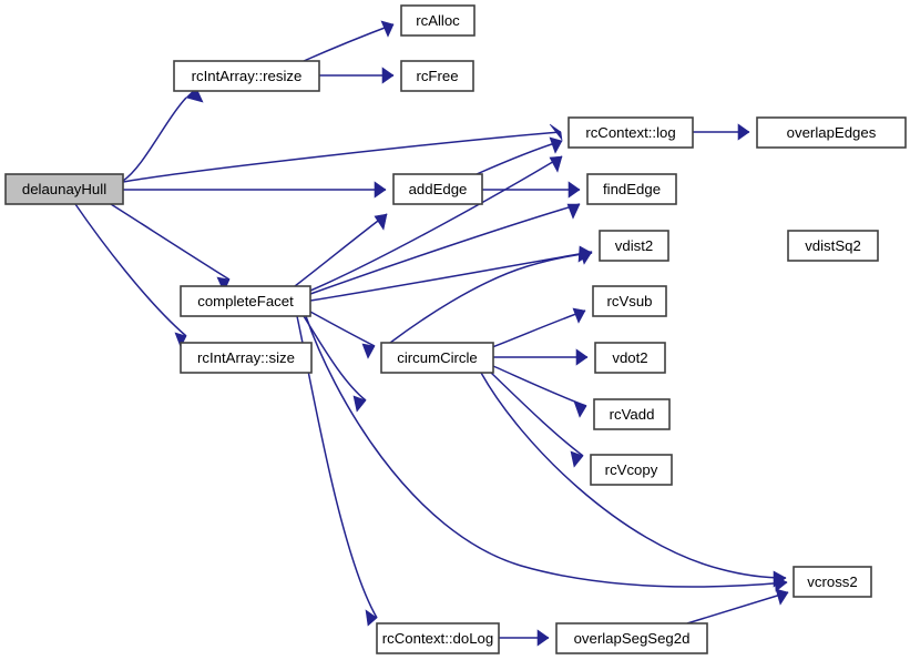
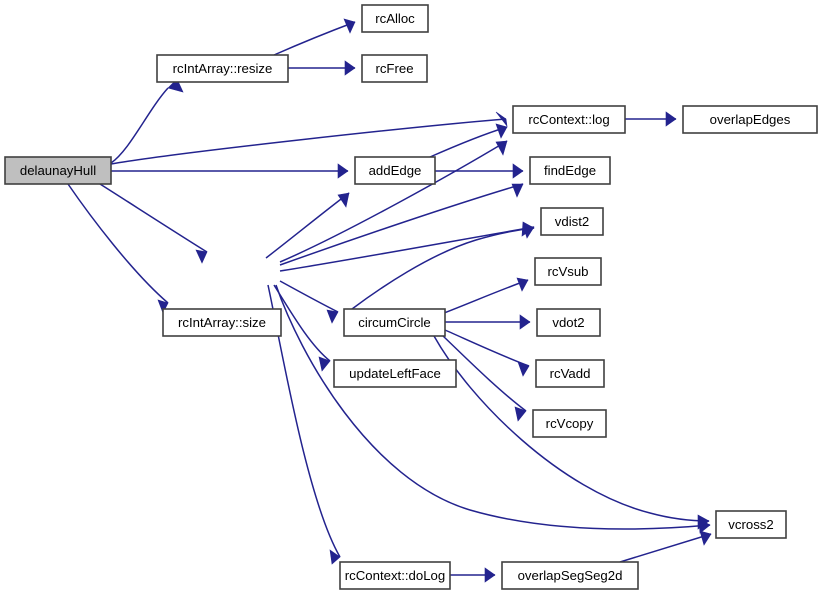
  delaunayHull
  rcIntArray::resize
  rcAlloc
  rcFree
  rcContext::log
  overlapEdges
  addEdge
  findEdge
  vdist2
- vdistSq2
- completeFacet
  rcVsub
  rcIntArray::size
  circumCircle
  vdot2
+ updateLeftFace
  rcVadd
  rcVcopy
  vcross2
  rcContext::doLog
  overlapSegSeg2d
